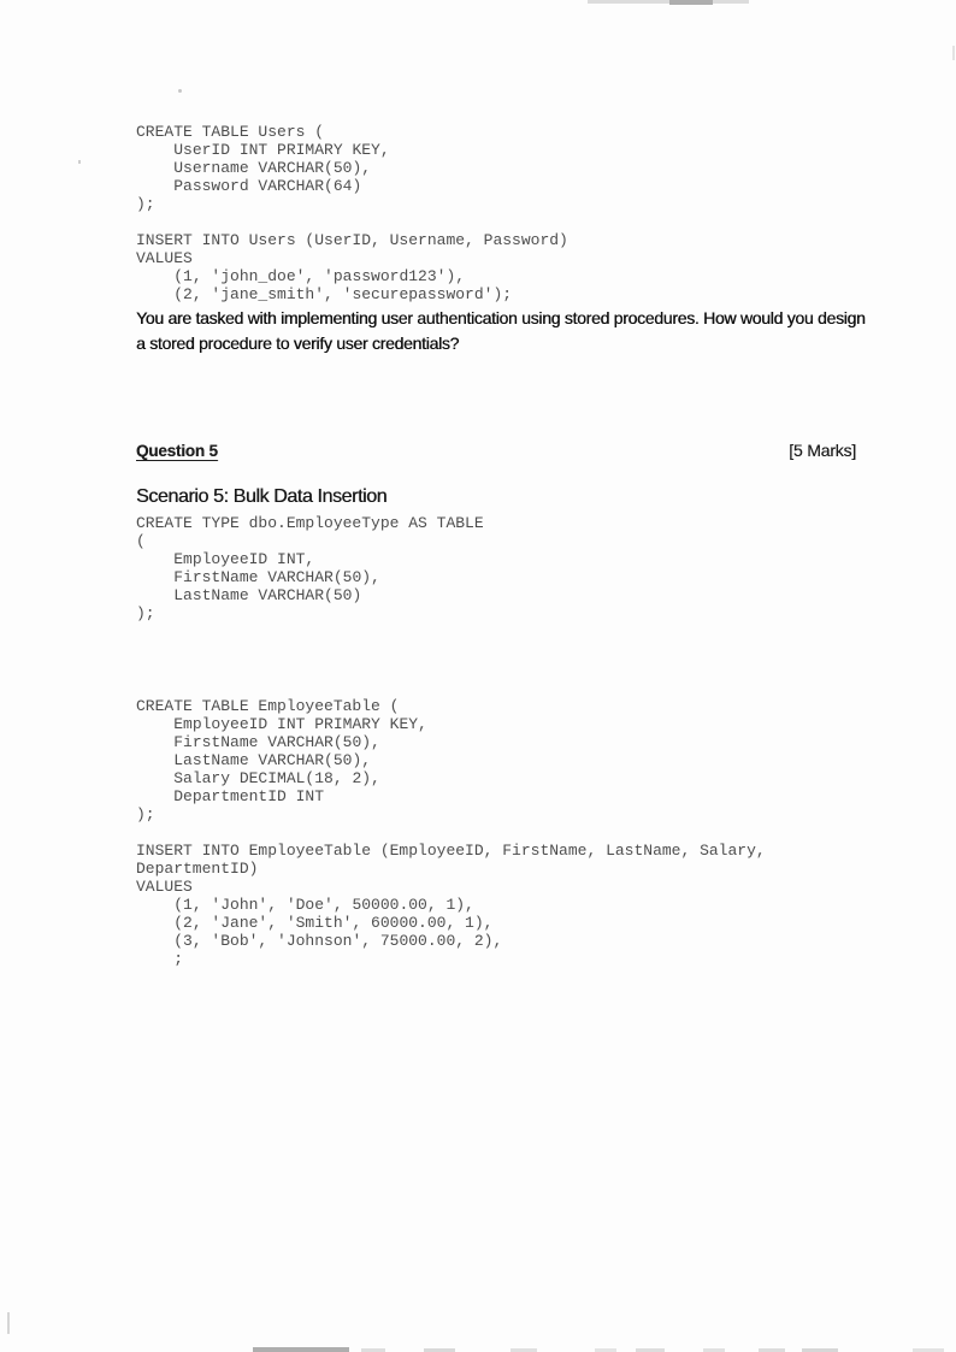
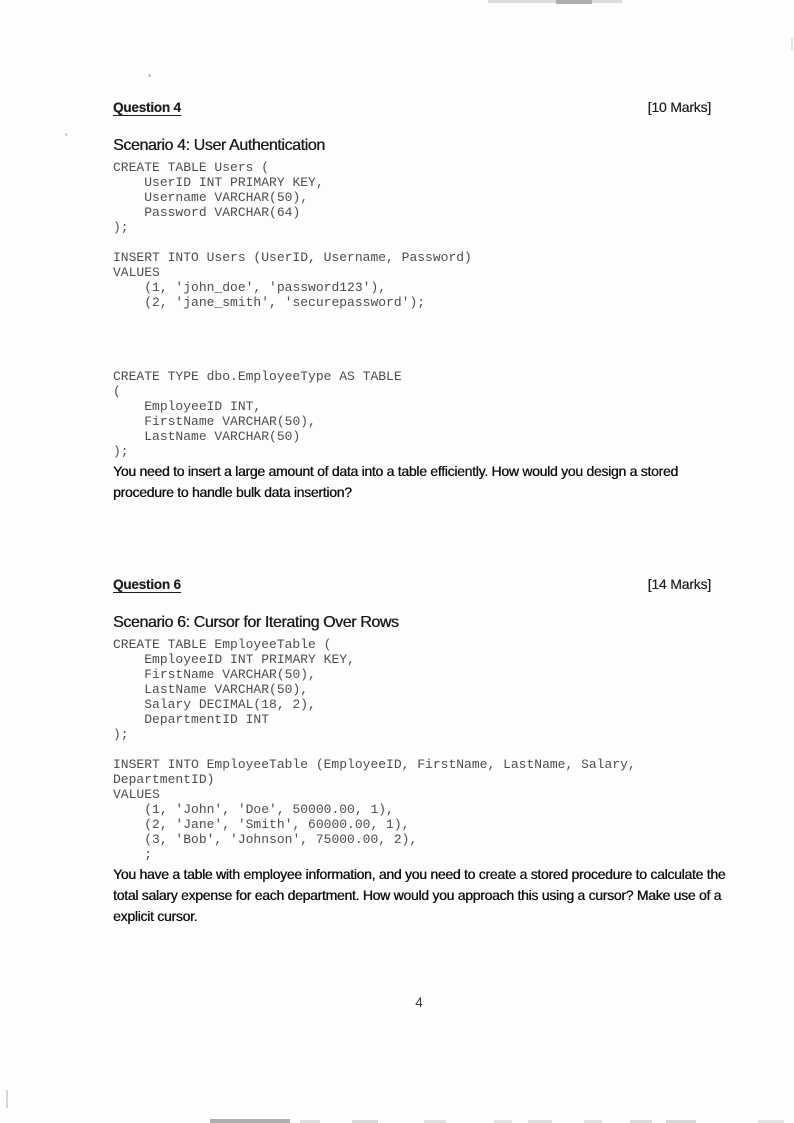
+ Question 4
+ [10 Marks]
+ Scenario 4: User Authentication
  CREATE TABLE Users (
  UserID INT PRIMARY KEY,
  Username VARCHAR(50),
  Password VARCHAR(64)
  );
  INSERT INTO Users (UserID, Username, Password)
  VALUES
  (1, 'john_doe', 'password123'),
  (2, 'jane_smith', 'securepassword');
- You are tasked with implementing user authentication using stored procedures. How would you design a stored procedure to verify user credentials?
- Question 5
- [5 Marks]
- Scenario 5: Bulk Data Insertion
  CREATE TYPE dbo.EmployeeType AS TABLE
  (
  EmployeeID INT,
  FirstName VARCHAR(50),
  LastName VARCHAR(50)
  );
+ You need to insert a large amount of data into a table efficiently. How would you design a stored procedure to handle bulk data insertion?
+ Question 6
+ [14 Marks]
+ Scenario 6: Cursor for Iterating Over Rows
  CREATE TABLE EmployeeTable (
  EmployeeID INT PRIMARY KEY,
  FirstName VARCHAR(50),
  LastName VARCHAR(50),
  Salary DECIMAL(18, 2),
  DepartmentID INT
  );
  INSERT INTO EmployeeTable (EmployeeID, FirstName, LastName, Salary,
  DepartmentID)
  VALUES
  (1, 'John', 'Doe', 50000.00, 1),
  (2, 'Jane', 'Smith', 60000.00, 1),
  (3, 'Bob', 'Johnson', 75000.00, 2),
  ;
+ You have a table with employee information, and you need to create a stored procedure to calculate the total salary expense for each department. How would you approach this using a cursor? Make use of a explicit cursor.
+ 4
